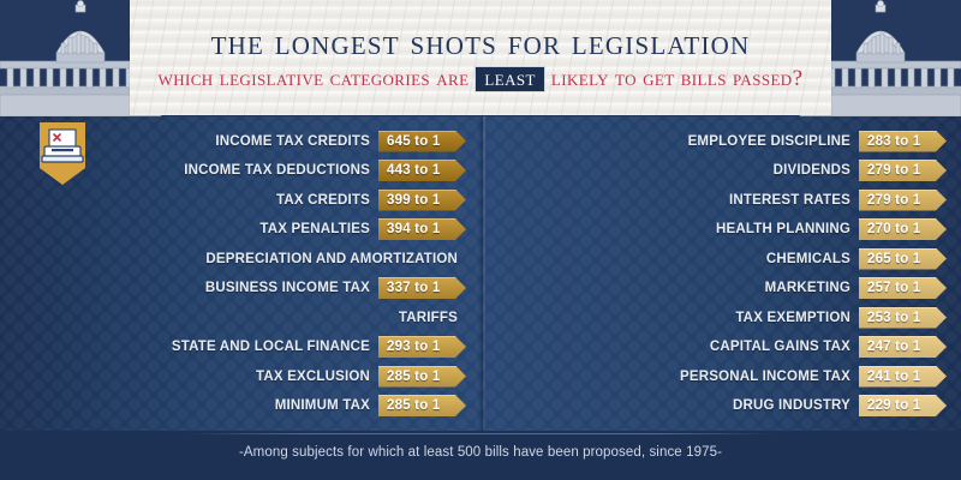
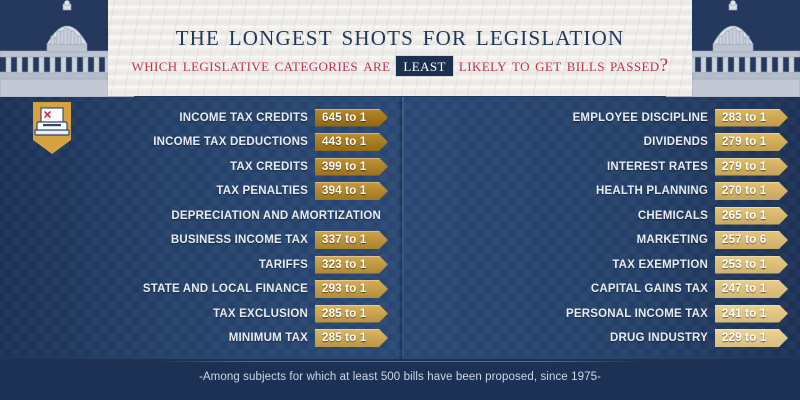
  the longest shots for legislation
  which legislative categories are
  least
  likely to get bills passed?
  INCOME TAX CREDITS
  645 to 1
  INCOME TAX DEDUCTIONS
  443 to 1
  TAX CREDITS
  399 to 1
  TAX PENALTIES
  394 to 1
  DEPRECIATION AND AMORTIZATION
  BUSINESS INCOME TAX
  337 to 1
  TARIFFS
+ 323 to 1
  STATE AND LOCAL FINANCE
  293 to 1
  TAX EXCLUSION
  285 to 1
  MINIMUM TAX
  285 to 1
  EMPLOYEE DISCIPLINE
  283 to 1
  DIVIDENDS
  279 to 1
  INTEREST RATES
  279 to 1
  HEALTH PLANNING
  270 to 1
  CHEMICALS
  265 to 1
  MARKETING
- 257 to 1
+ 257 to 6
  TAX EXEMPTION
  253 to 1
  CAPITAL GAINS TAX
  247 to 1
  PERSONAL INCOME TAX
  241 to 1
  DRUG INDUSTRY
  229 to 1
  -Among subjects for which at least 500 bills have been proposed, since 1975-
